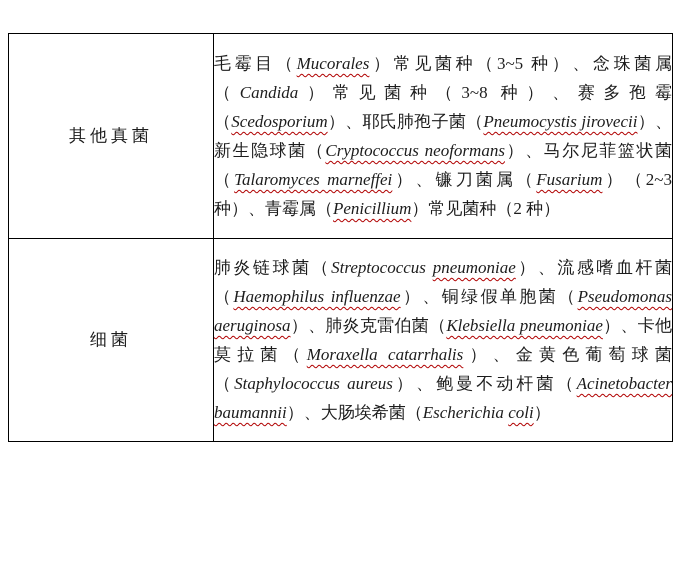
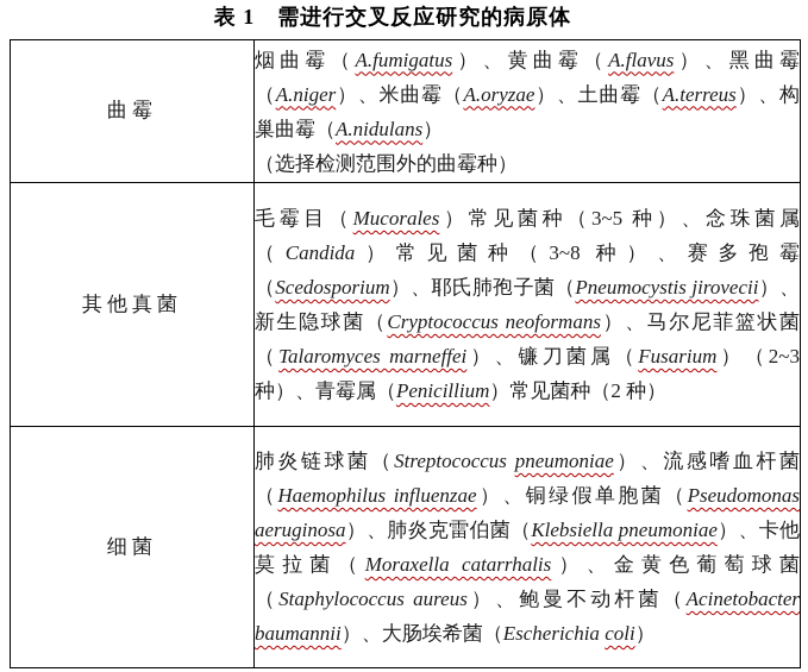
+ 表 1 需进行交叉反应研究的病原体
+ 曲霉	烟曲霉（A.fumigatus）、黄曲霉（A.flavus）、黑曲霉（A.niger）、米曲霉（A.oryzae）、土曲霉（A.terreus）、构巢曲霉（A.nidulans）（选择检测范围外的曲霉种）
  其他真菌	毛霉目（Mucorales）常见菌种（3~5 种）、念珠菌属（Candida）常见菌种（3~8 种）、赛多孢霉（Scedosporium）、耶氏肺孢子菌（Pneumocystis jirovecii）、新生隐球菌（Cryptococcus neoformans）、马尔尼菲篮状菌（Talaromyces marneffei）、镰刀菌属（Fusarium）（2~3 种）、青霉属（Penicillium）常见菌种（2 种）
  细菌	肺炎链球菌（Streptococcus pneumoniae）、流感嗜血杆菌（Haemophilus influenzae）、铜绿假单胞菌（Pseudomonas aeruginosa）、肺炎克雷伯菌（Klebsiella pneumoniae）、卡他莫拉菌（Moraxella catarrhalis）、金黄色葡萄球菌（Staphylococcus aureus）、鲍曼不动杆菌（Acinetobacter baumannii）、大肠埃希菌（Escherichia coli）
